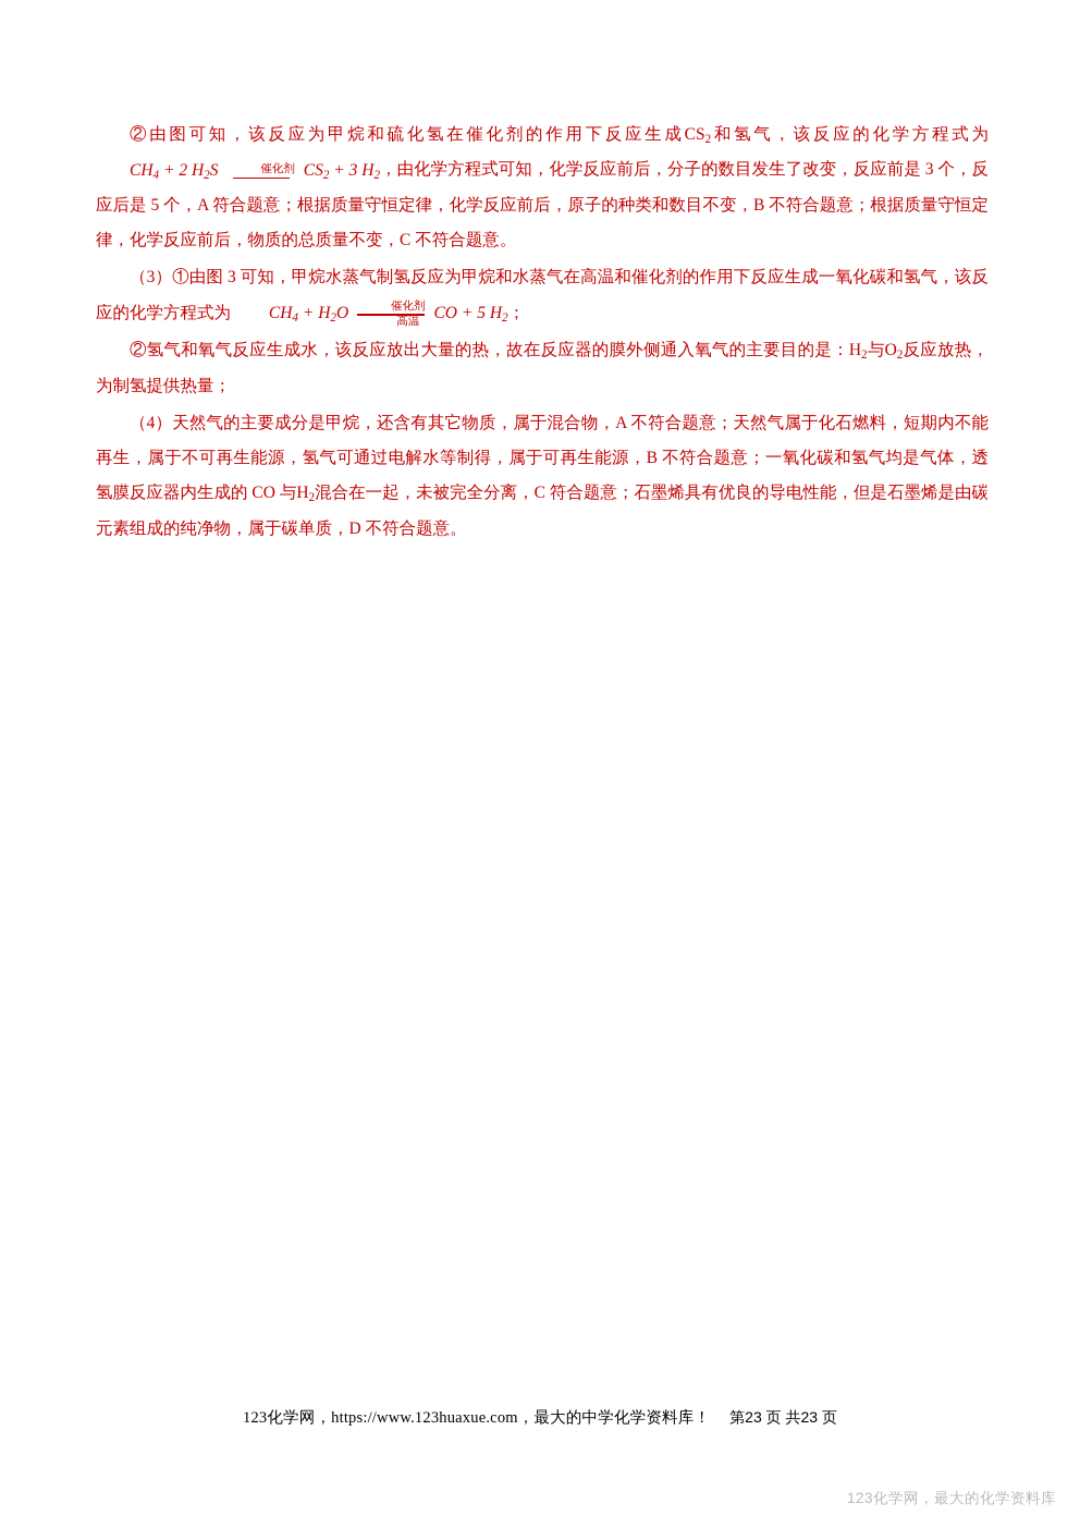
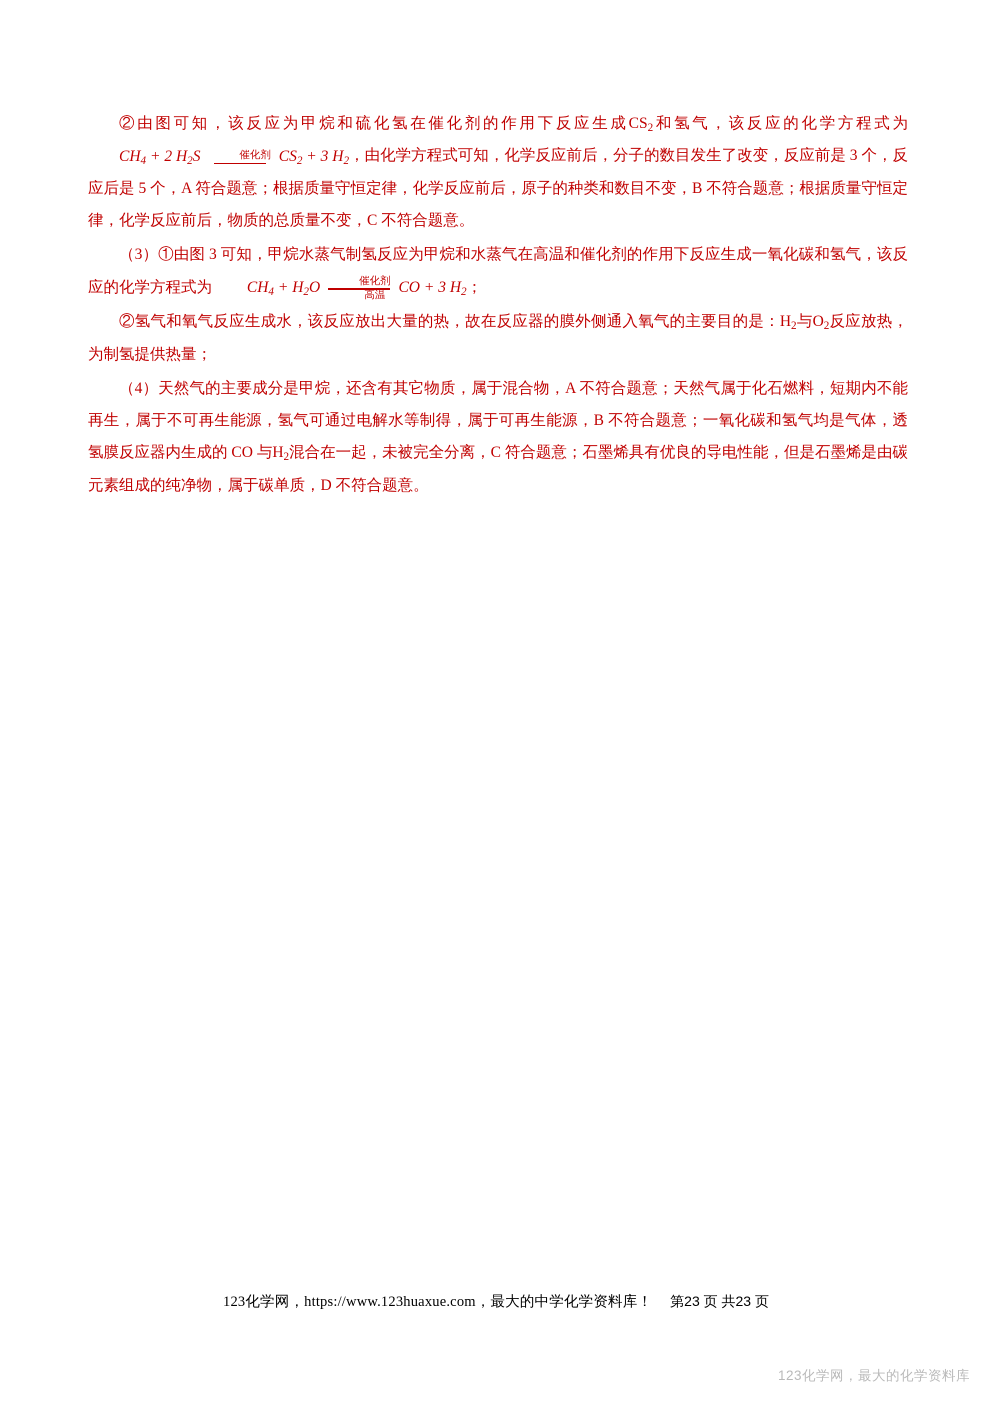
  ②由图可知，该反应为甲烷和硫化氢在催化剂的作用下反应生成CS2和氢气，该反应的化学方程式为 CH4 + 2 H2S
  催化剂
  CS2 + 3 H2 ，由化学方程式可知，化学反应前后，分子的数目发生了改变，反应前是 3 个，反应后是 5 个，A 符合题意；根据质量守恒定律，化学反应前后，原子的种类和数目不变，B 不符合题意；根据质量守恒定律，化学反应前后，物质的总质量不变，C 不符合题意。
  （3）①由图 3 可知，甲烷水蒸气制氢反应为甲烷和水蒸气在高温和催化剂的作用下反应生成一氧化碳和氢气，该反应的化学方程式为 CH4 + H2O
  催化剂
  高温
- CO + 5 H2 ；
+ CO + 3 H2 ；
  ②氢气和氧气反应生成水，该反应放出大量的热，故在反应器的膜外侧通入氧气的主要目的是：H2与O2反应放热，为制氢提供热量；
  （4）天然气的主要成分是甲烷，还含有其它物质，属于混合物，A 不符合题意；天然气属于化石燃料，短期内不能再生，属于不可再生能源，氢气可通过电解水等制得，属于可再生能源，B 不符合题意；一氧化碳和氢气均是气体，透氢膜反应器内生成的 CO 与H2混合在一起，未被完全分离，C 符合题意；石墨烯具有优良的导电性能，但是石墨烯是由碳元素组成的纯净物，属于碳单质，D 不符合题意。
  123化学网，https://www.123huaxue.com，最大的中学化学资料库！ 第23 页 共23 页
  123化学网，最大的化学资料库
